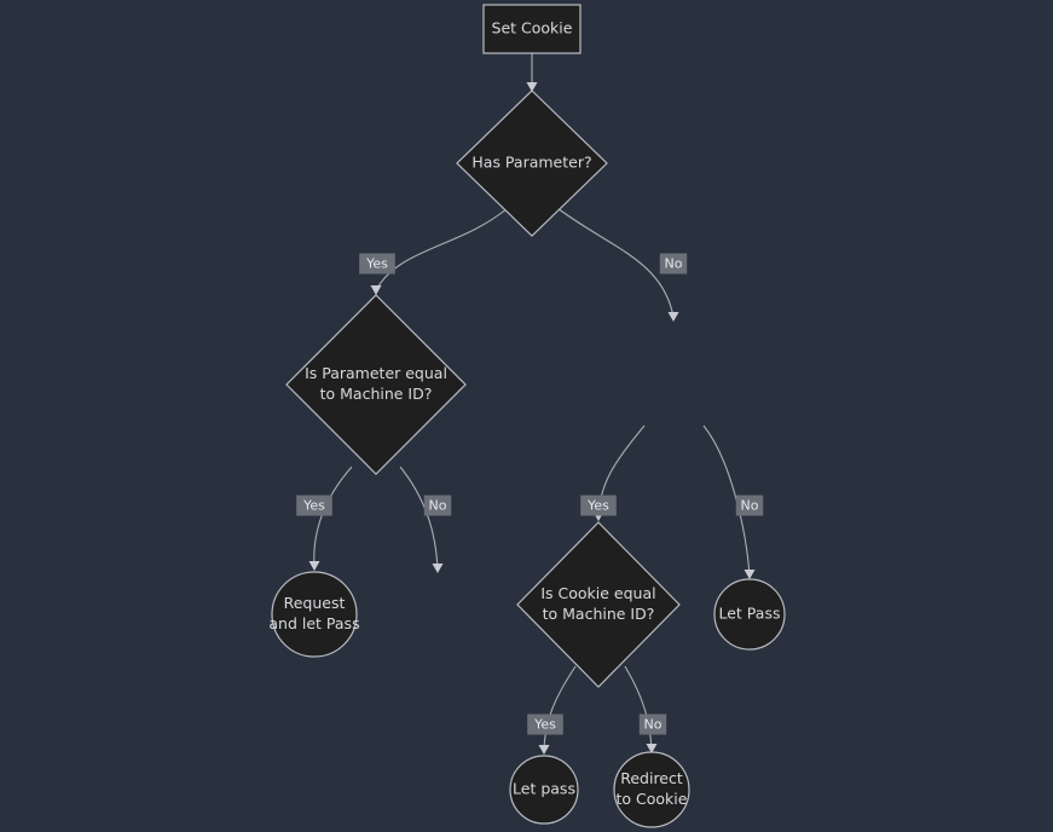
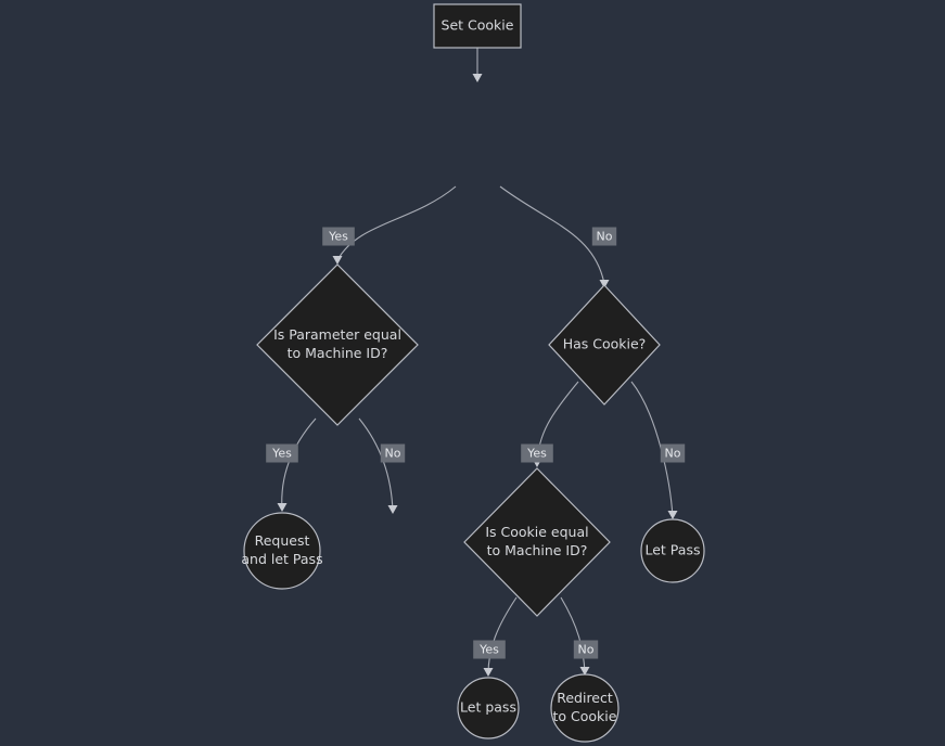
  Set Cookie
- Has Parameter?
  Is Parameter equal
  to Machine ID?
+ Has Cookie?
  Request
  and let Pass
  Is Cookie equal
  to Machine ID?
  Let Pass
  Let pass
  Redirect
  to Cookie
  Yes
  No
  Yes
  No
  Yes
  No
  Yes
  No
